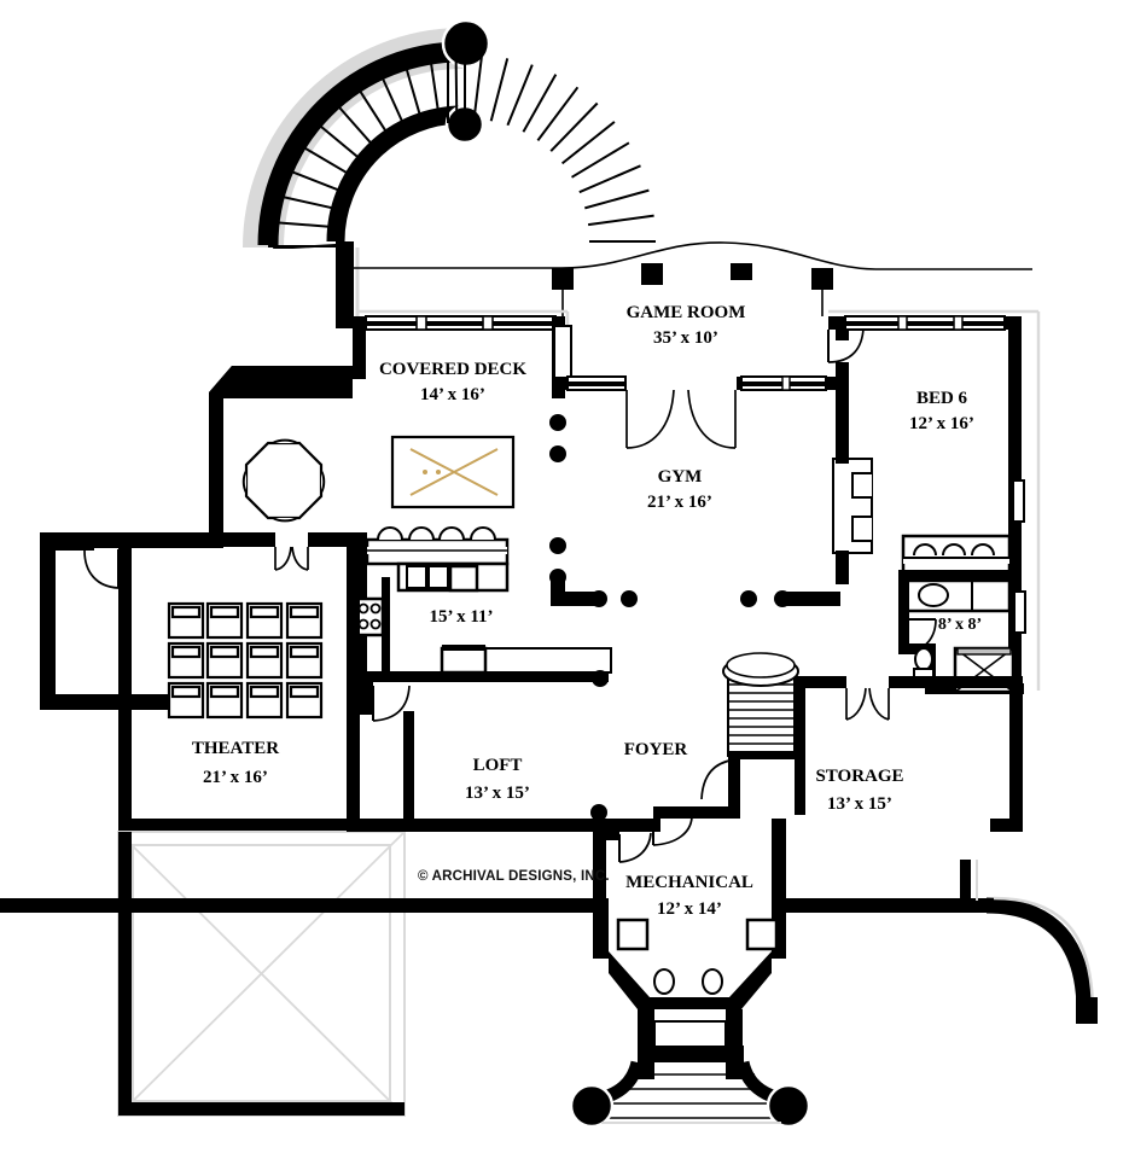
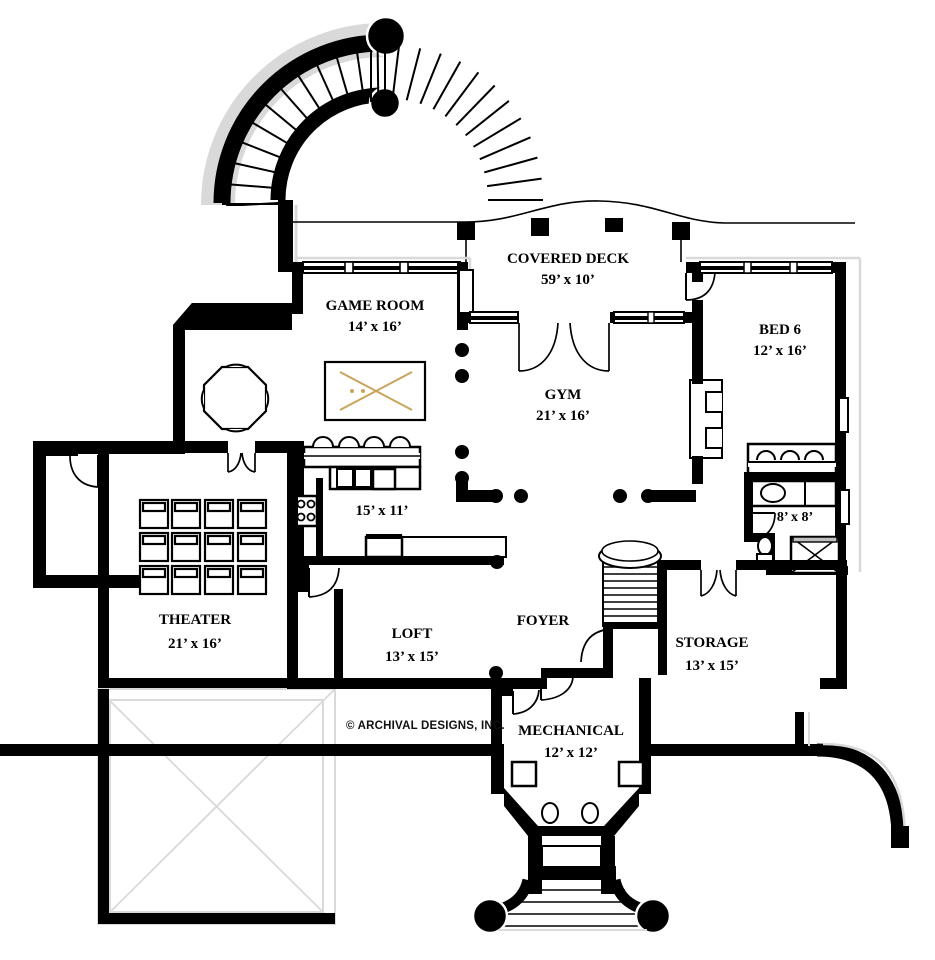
- GAME ROOM
+ COVERED DECK
- 35’ x 10’
+ 59’ x 10’
- COVERED DECK
+ GAME ROOM
  14’ x 16’
  BED 6
  12’ x 16’
  GYM
  21’ x 16’
  15’ x 11’
  8’ x 8’
  THEATER
  21’ x 16’
  LOFT
  13’ x 15’
  FOYER
  STORAGE
  13’ x 15’
  MECHANICAL
- 12’ x 14’
+ 12’ x 12’
  © ARCHIVAL DESIGNS, INC.
